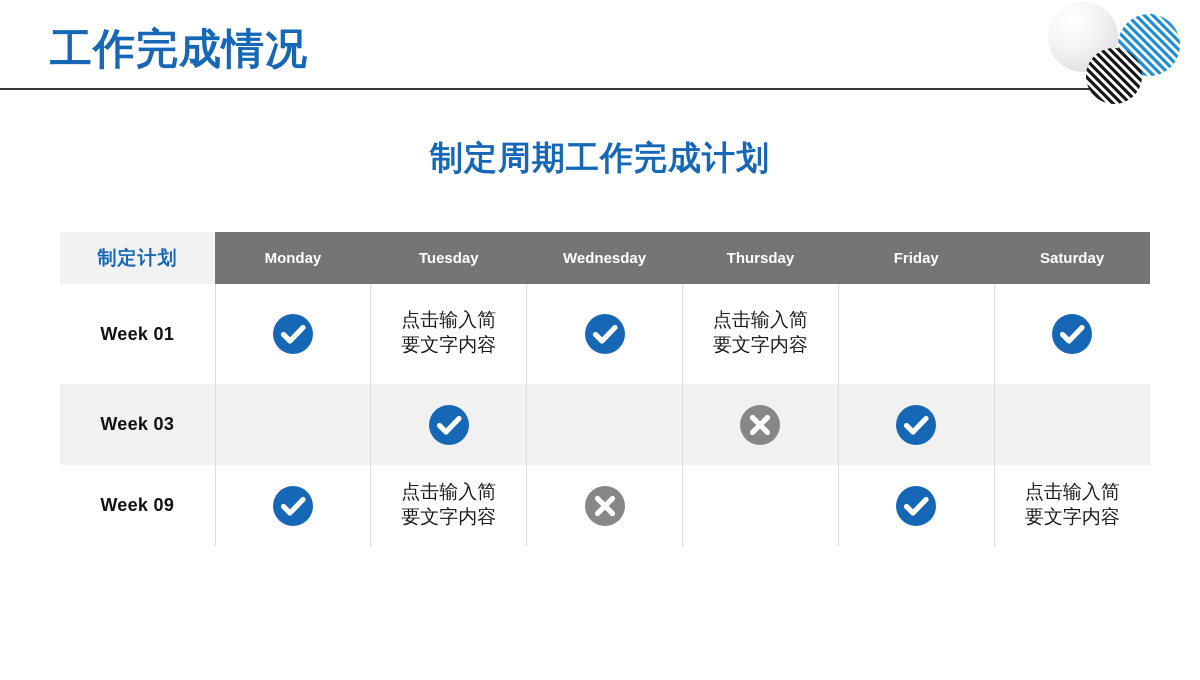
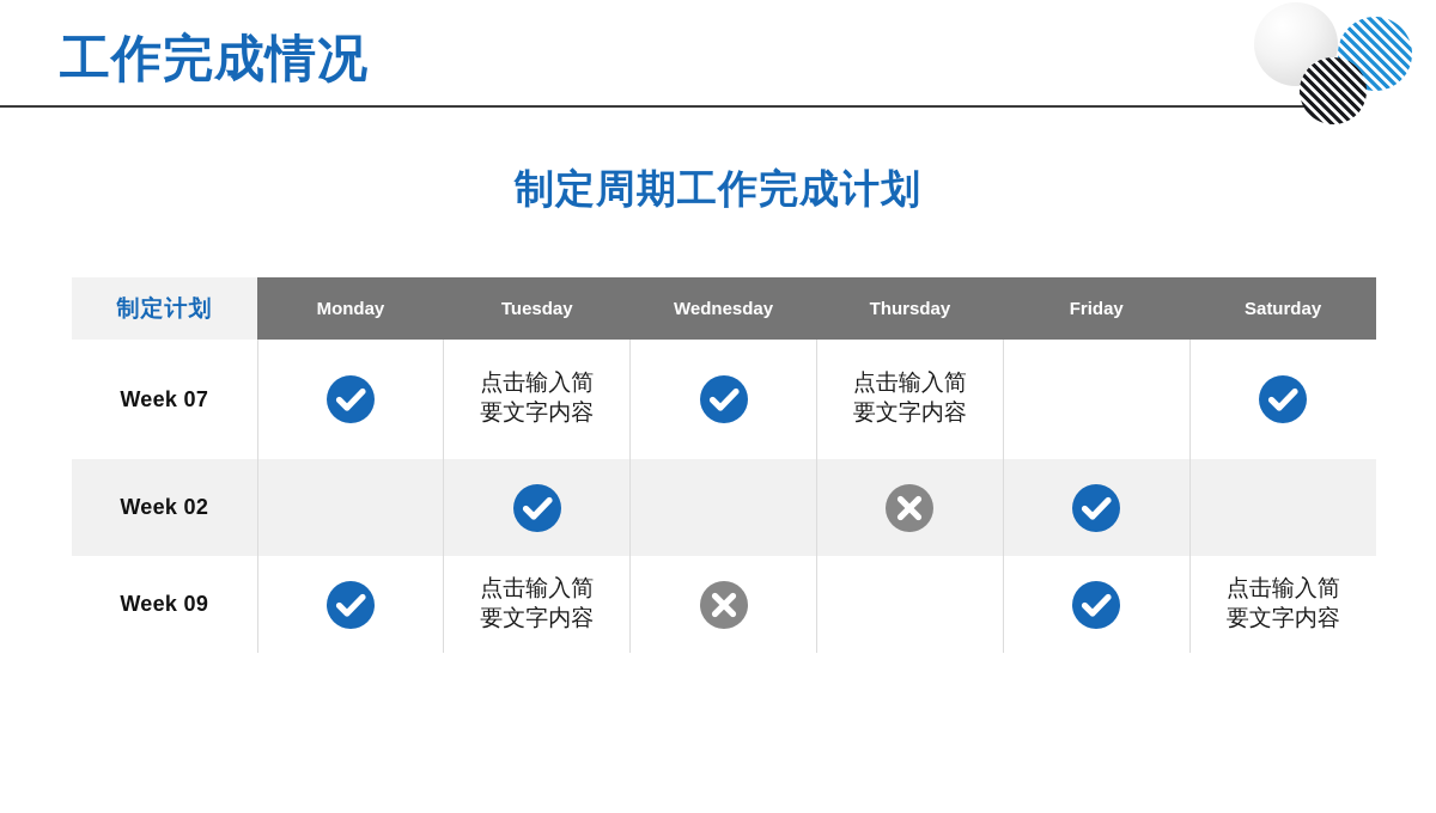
  工作完成情况
  制定周期工作完成计划
  制定计划	Monday	Tuesday	Wednesday	Thursday	Friday	Saturday
- Week 01		点击输入简 要文字内容		点击输入简 要文字内容
+ Week 07		点击输入简 要文字内容		点击输入简 要文字内容
- Week 03
+ Week 02
  Week 09		点击输入简 要文字内容				点击输入简 要文字内容
